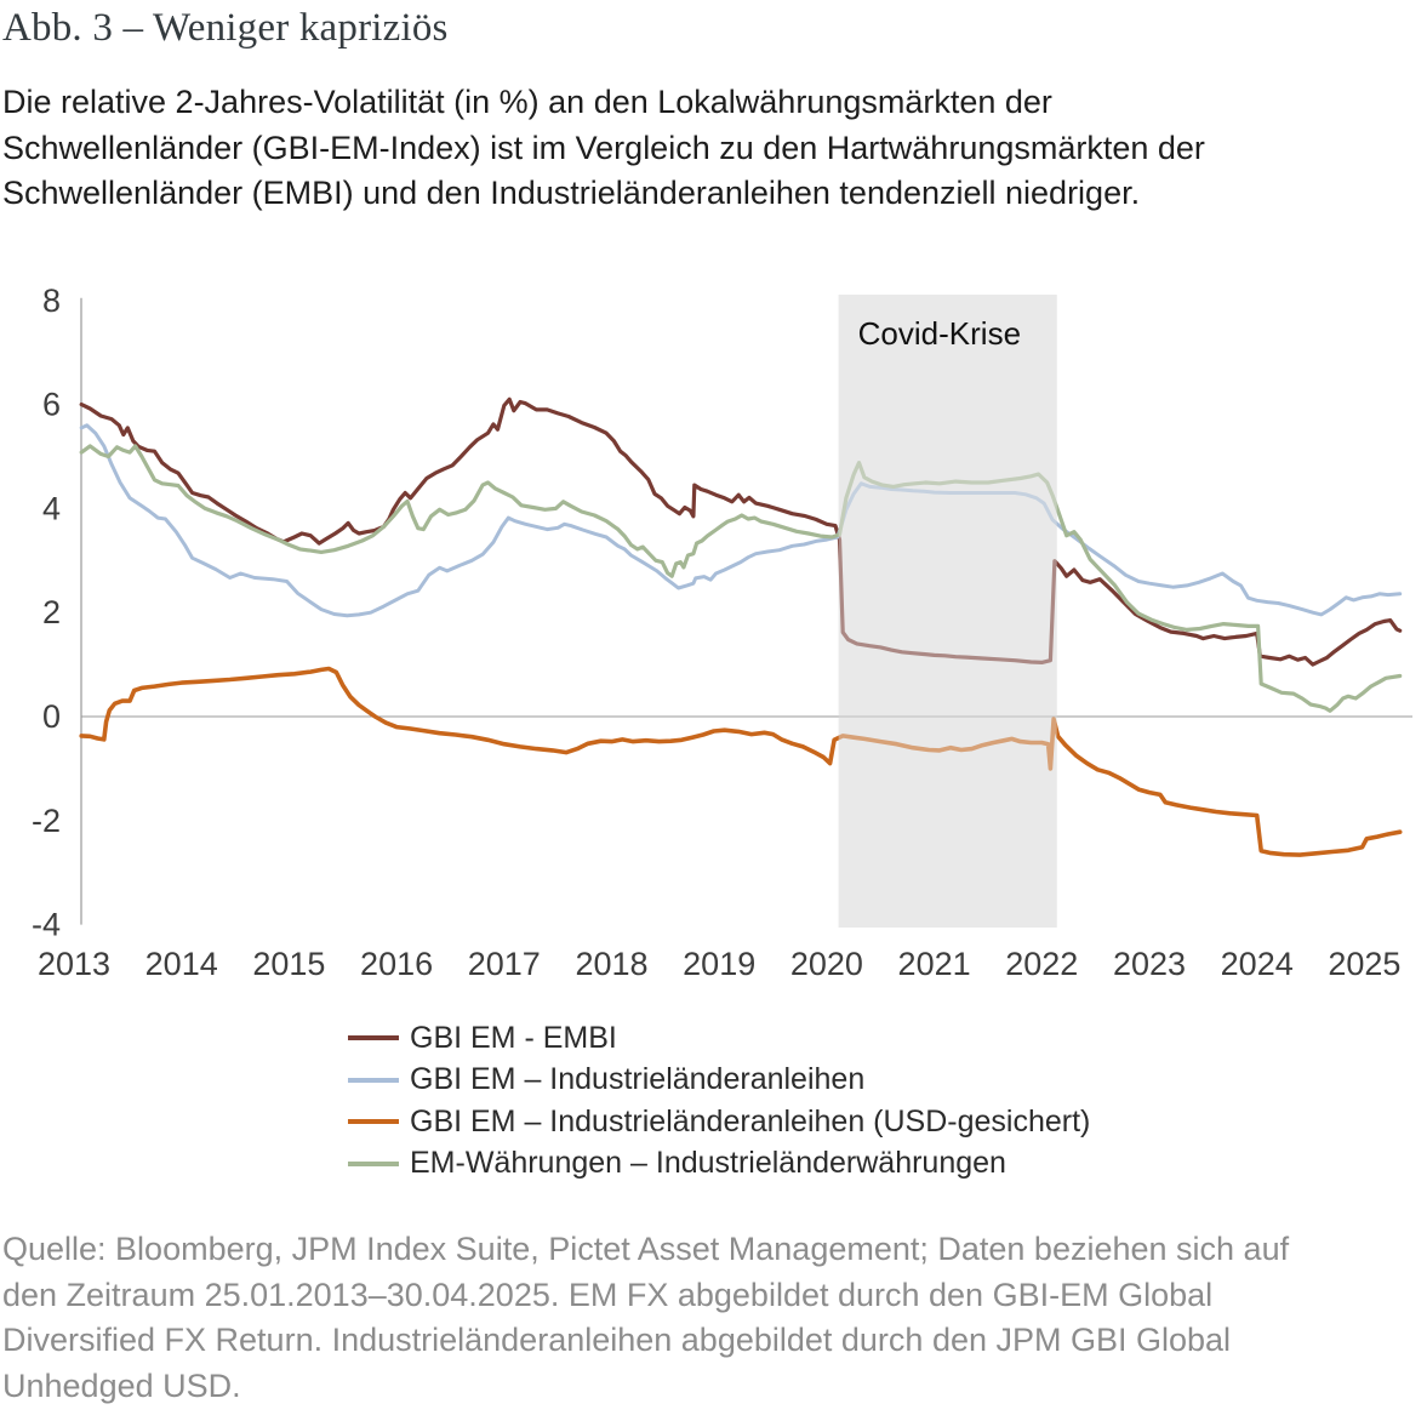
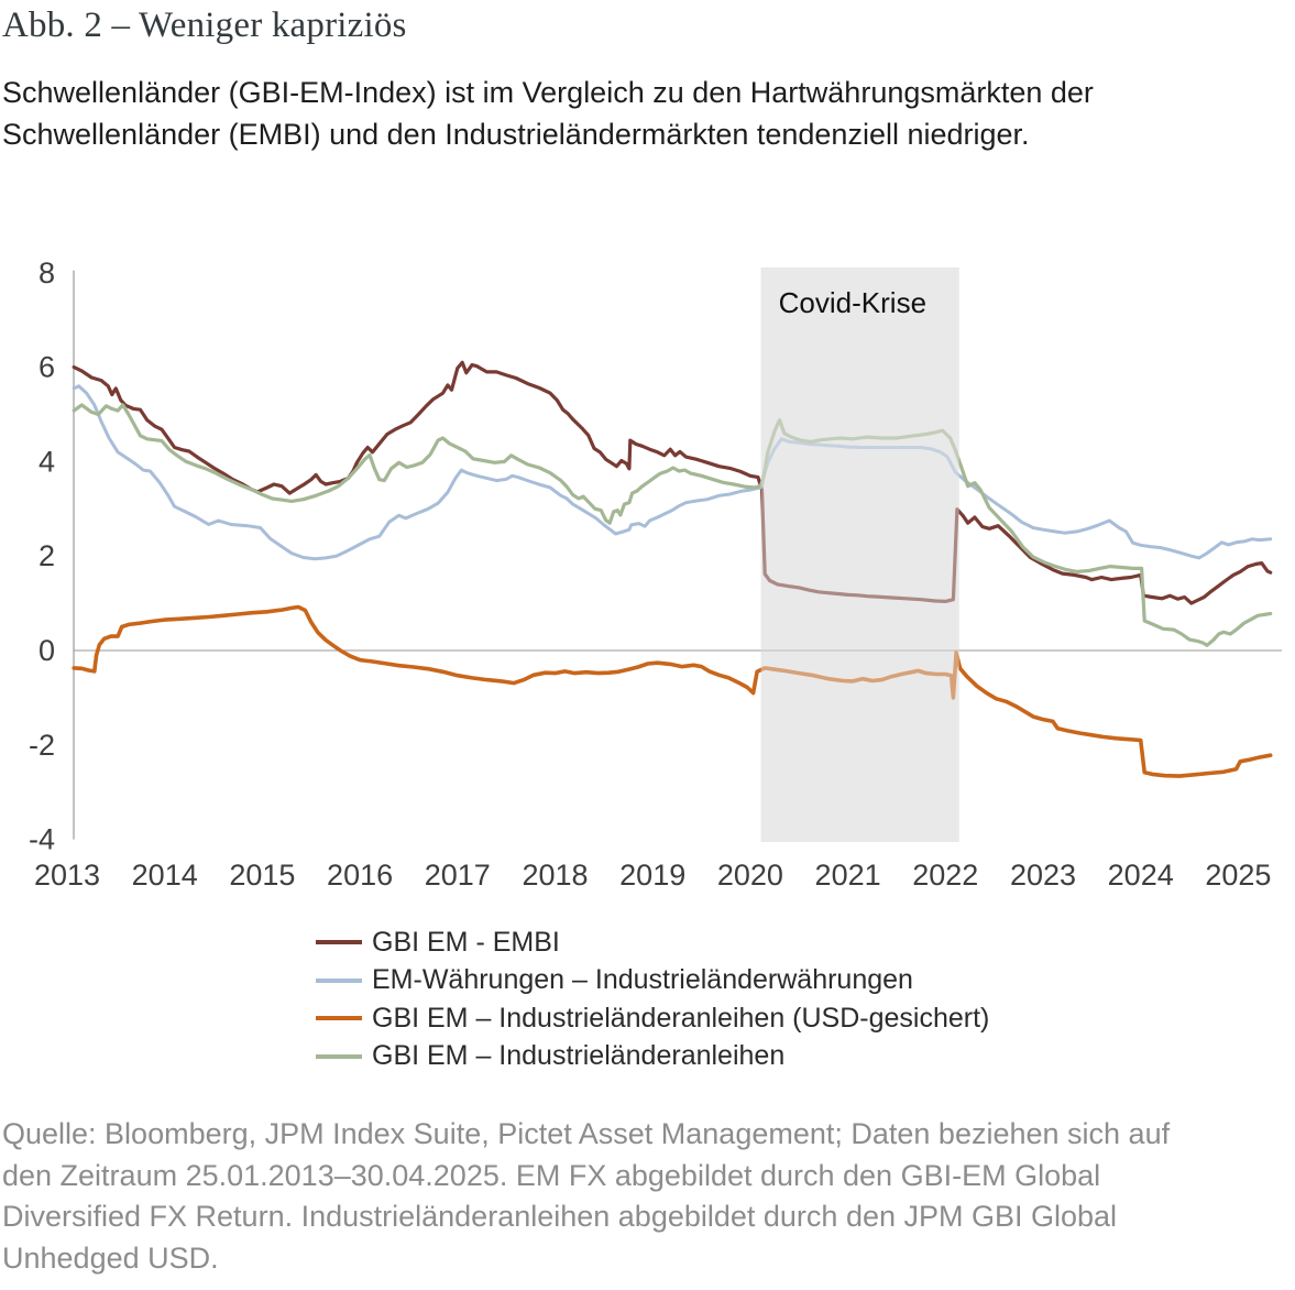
- Abb. 3 – Weniger kapriziös
+ Abb. 2 – Weniger kapriziös
- Die relative 2-Jahres-Volatilität (in %) an den Lokalwährungsmärkten der
  Schwellenländer (GBI-EM-Index) ist im Vergleich zu den Hartwährungsmärkten der
- Schwellenländer (EMBI) und den Industrieländeranleihen tendenziell niedriger.
+ Schwellenländer (EMBI) und den Industrieländermärkten tendenziell niedriger.
  Covid-Krise
  8
  6
  4
  2
  0
  -2
  -4
  2013
  2014
  2015
  2016
  2017
  2018
  2019
  2020
  2021
  2022
  2023
  2024
  2025
  GBI EM - EMBI
- GBI EM – Industrieländeranleihen
+ EM-Währungen – Industrieländerwährungen
  GBI EM – Industrieländeranleihen (USD-gesichert)
- EM-Währungen – Industrieländerwährungen
+ GBI EM – Industrieländeranleihen
  Quelle: Bloomberg, JPM Index Suite, Pictet Asset Management; Daten beziehen sich auf
  den Zeitraum 25.01.2013–30.04.2025. EM FX abgebildet durch den GBI-EM Global
  Diversified FX Return. Industrieländeranleihen abgebildet durch den JPM GBI Global
  Unhedged USD.
